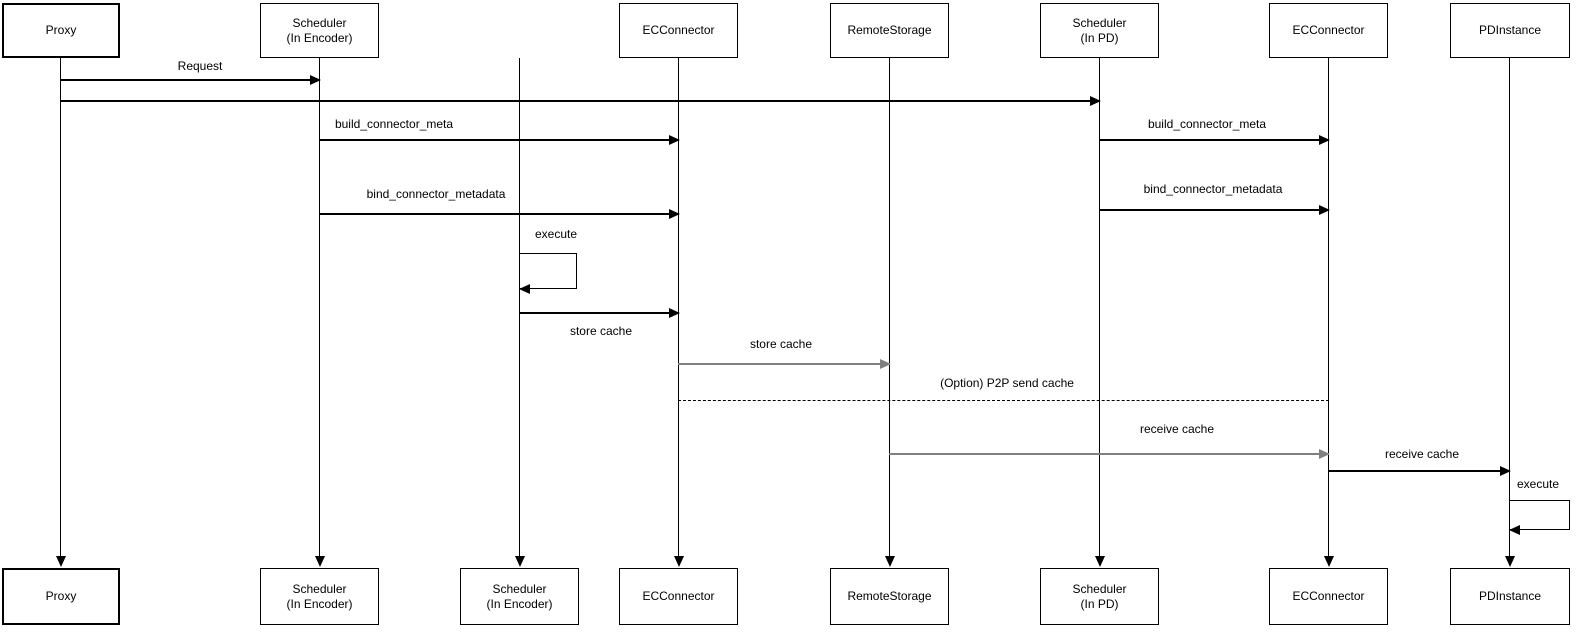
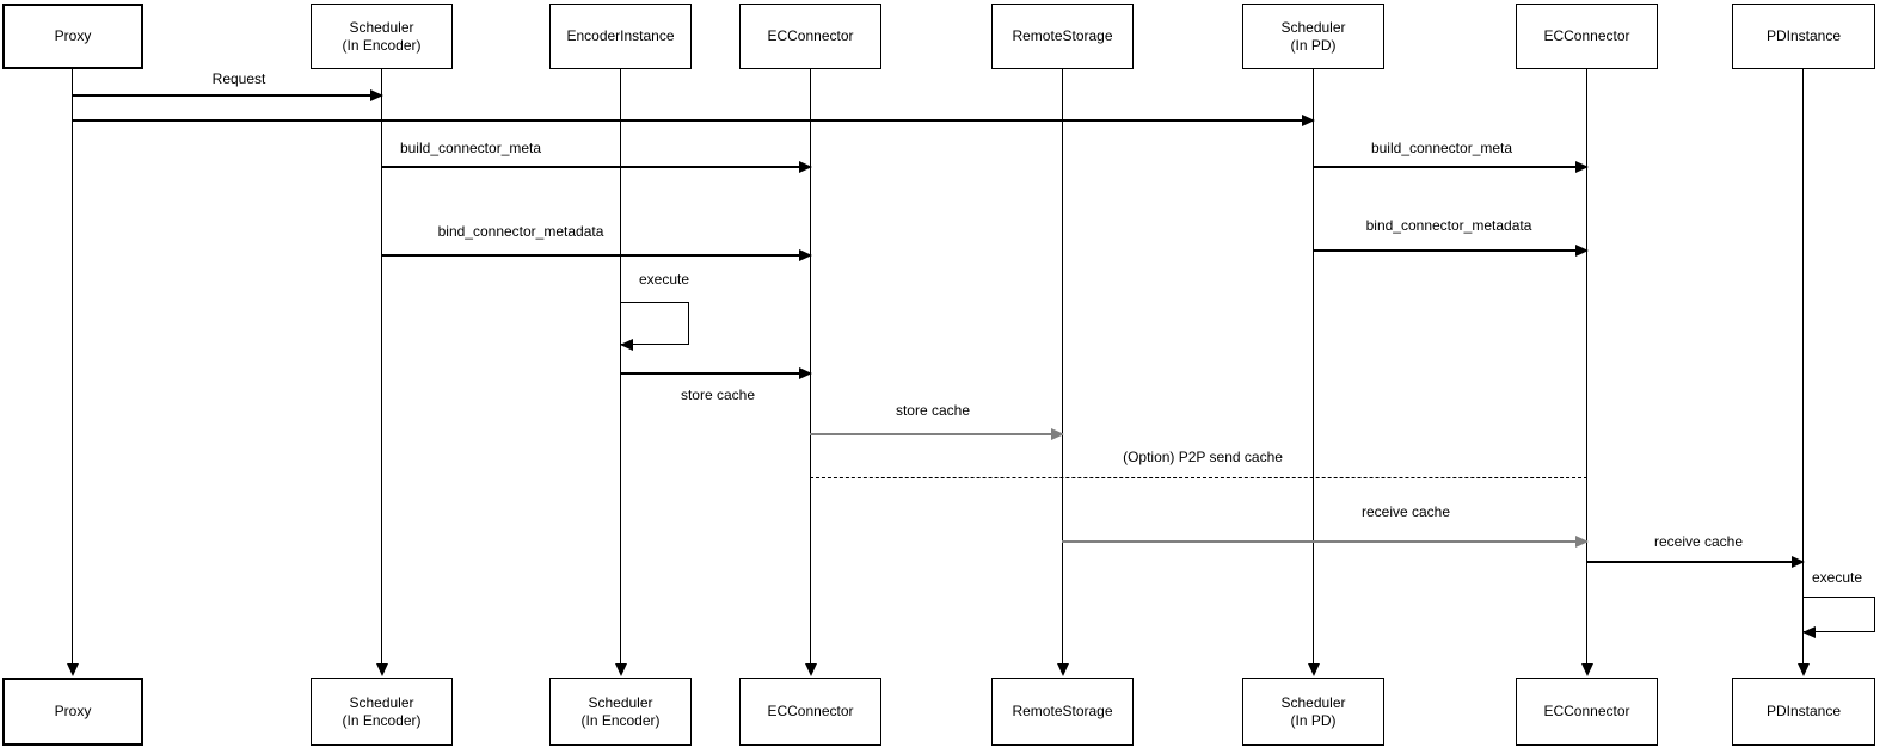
  Proxy
  Scheduler
  (In Encoder)
+ EncoderInstance
  ECConnector
  RemoteStorage
  Scheduler
  (In PD)
  ECConnector
  PDInstance
  Proxy
  Scheduler
  (In Encoder)
  Scheduler
  (In Encoder)
  ECConnector
  RemoteStorage
  Scheduler
  (In PD)
  ECConnector
  PDInstance
  Request
  build_connector_meta
  build_connector_meta
  bind_connector_metadata
  bind_connector_metadata
  execute
  store cache
  store cache
  (Option) P2P send cache
  receive cache
  receive cache
  execute
